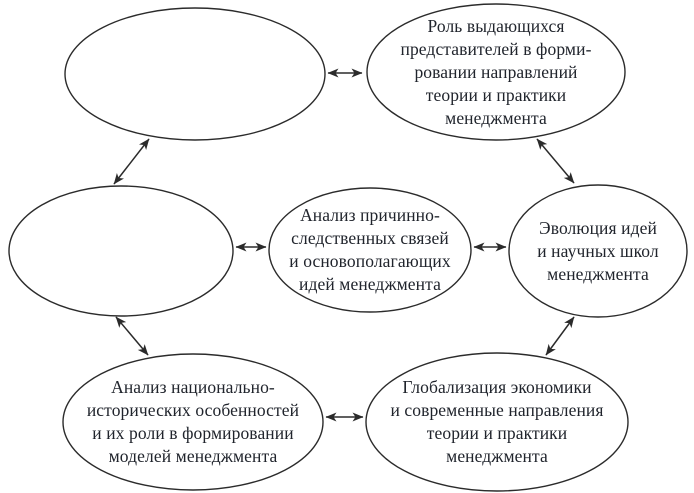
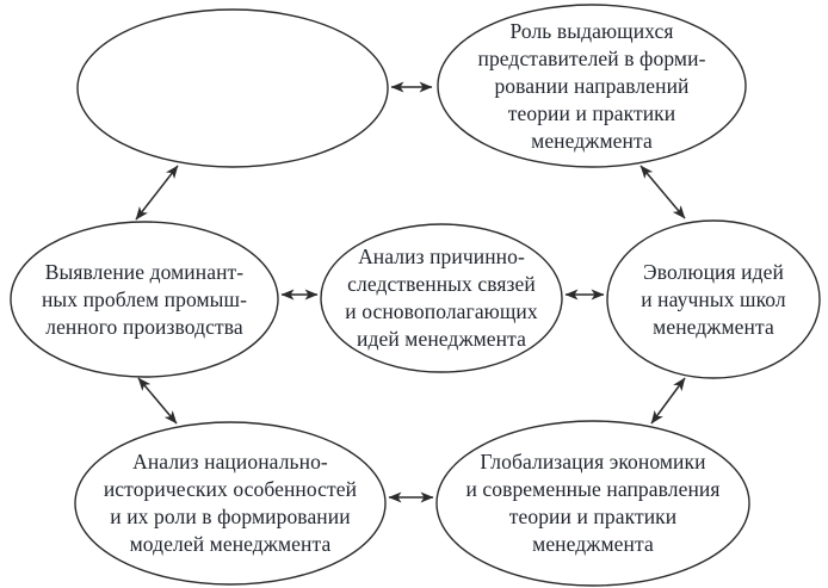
  Роль выдающихся
  представителей в форми-
  ровании направлений
  теории и практики
  менеджмента
+ Выявление доминант-
+ ных проблем промыш-
+ ленного производства
  Анализ причинно-
  следственных связей
  и основополагающих
  идей менеджмента
  Эволюция идей
  и научных школ
  менеджмента
  Анализ национально-
  исторических особенностей
  и их роли в формировании
  моделей менеджмента
  Глобализация экономики
  и современные направления
  теории и практики
  менеджмента
